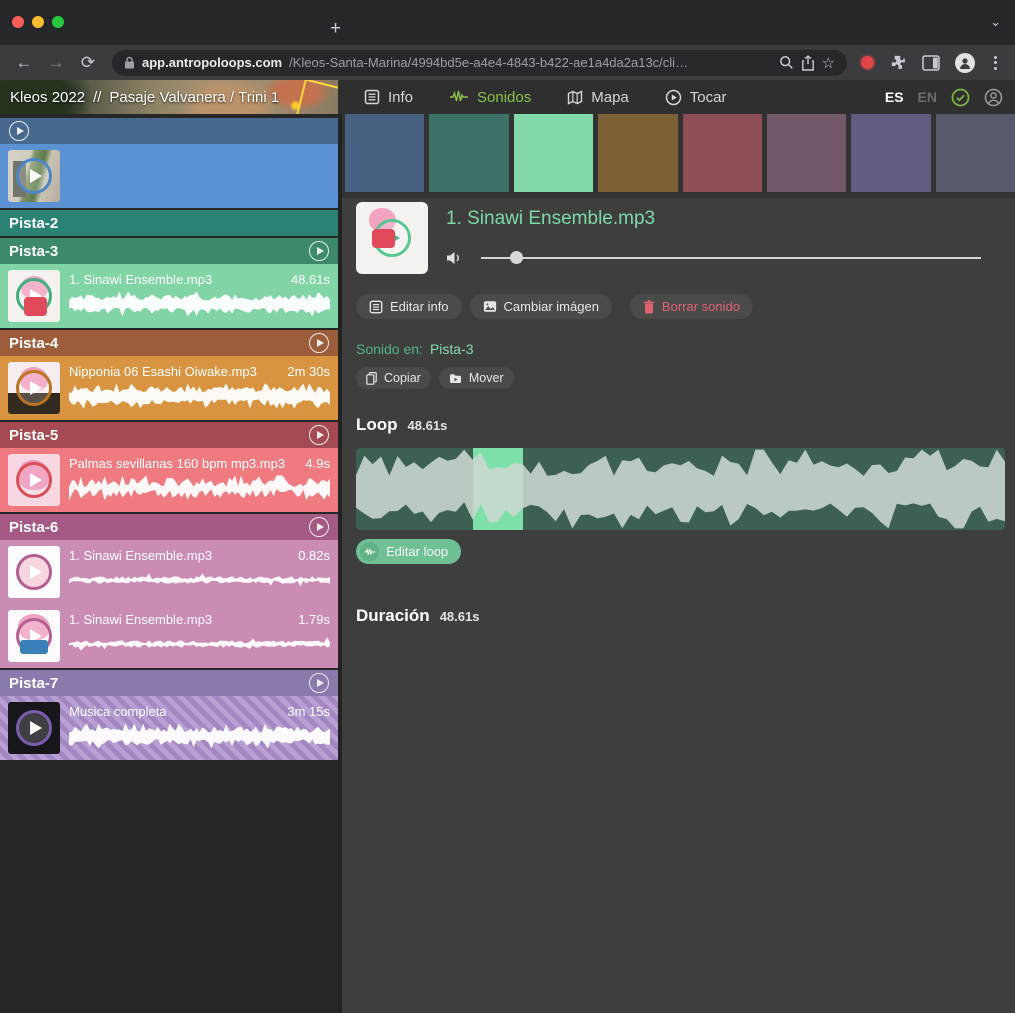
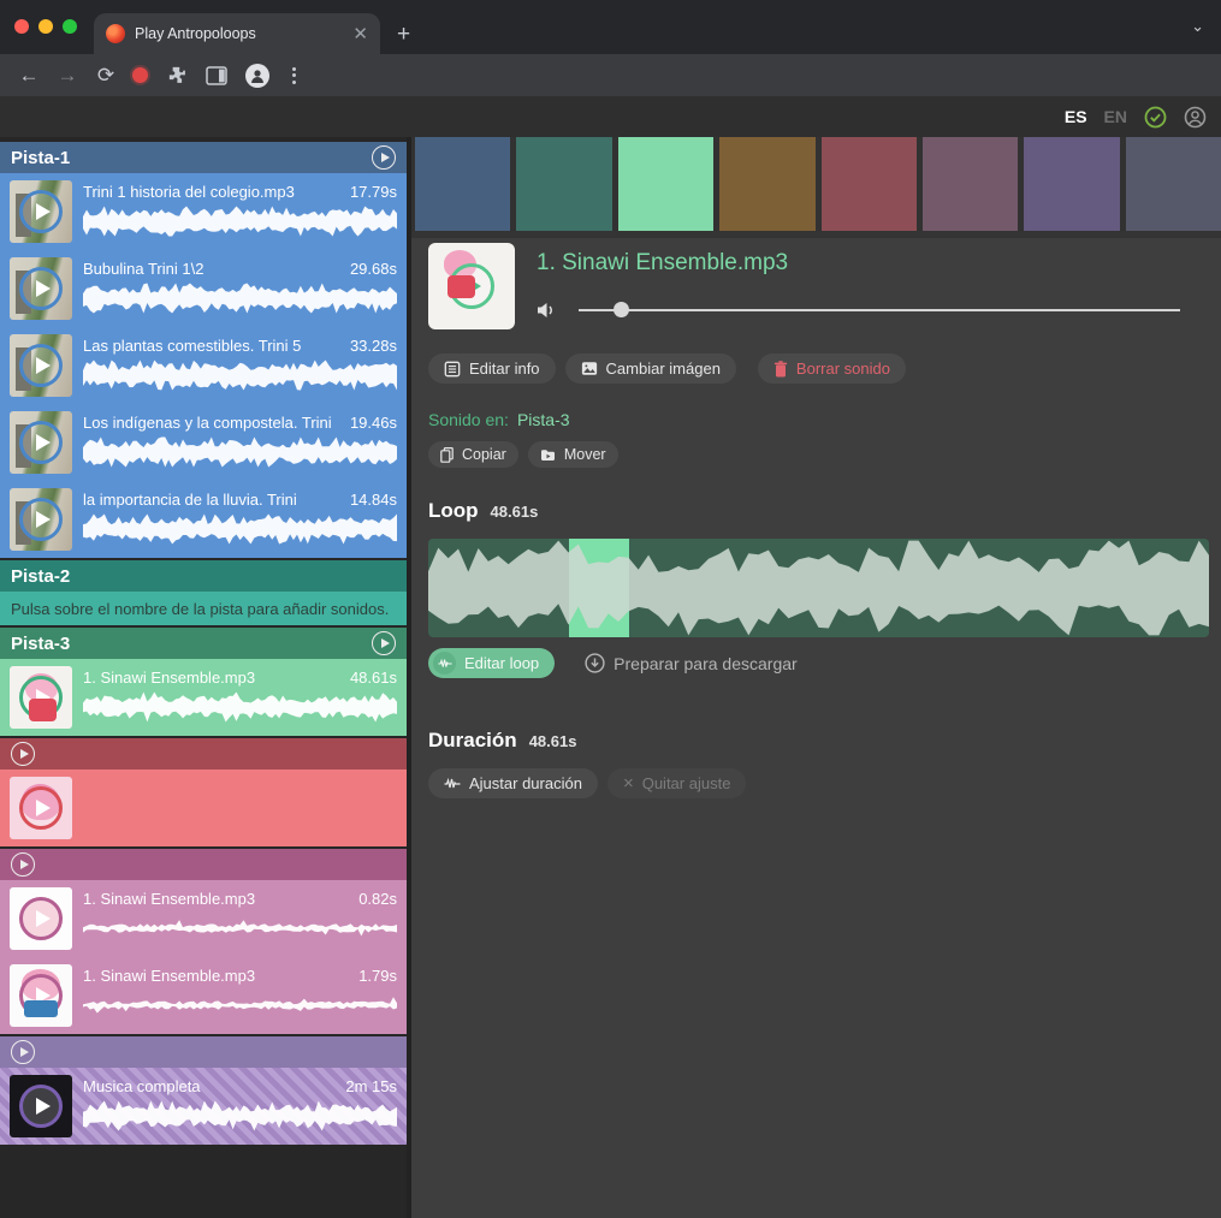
+ Play Antropoloops
+ ✕
  +
  ⌄
  ←
  →
  ⟳
- app.antropoloops.com
- /Kleos-Santa-Marina/4994bd5e-a4e4-4843-b422-ae1a4da2a13c/cli…
- ☆
- Kleos 2022
- //
- Pasaje Valvanera / Trini 1
- Info
- Sonidos
- Mapa
- Tocar
  ES
  EN
+ Pista-1
+ Trini 1 historia del colegio.mp3
+ 17.79s
+ Bubulina Trini 1\2
+ 29.68s
+ Las plantas comestibles. Trini 5
+ 33.28s
+ Los indígenas y la compostela. Trini
+ 19.46s
+ la importancia de la lluvia. Trini
+ 14.84s
  Pista-2
+ Pulsa sobre el nombre de la pista para añadir sonidos.
  Pista-3
  1. Sinawi Ensemble.mp3
  48.61s
- Pista-4
- Nipponia 06 Esashi Oiwake.mp3
- 2m 30s
- Pista-5
- Palmas sevillanas 160 bpm mp3.mp3
- 4.9s
- Pista-6
  1. Sinawi Ensemble.mp3
  0.82s
  1. Sinawi Ensemble.mp3
  1.79s
- Pista-7
  Musica completa
- 3m 15s
+ 2m 15s
  1. Sinawi Ensemble.mp3
  Editar info
  Cambiar imágen
  Borrar sonido
  Sonido en:
  Pista-3
  Copiar
  Mover
  Loop
  48.61s
  Editar loop
+ Preparar para descargar
  Duración
  48.61s
+ Ajustar duración
+ ×
+ Quitar ajuste
